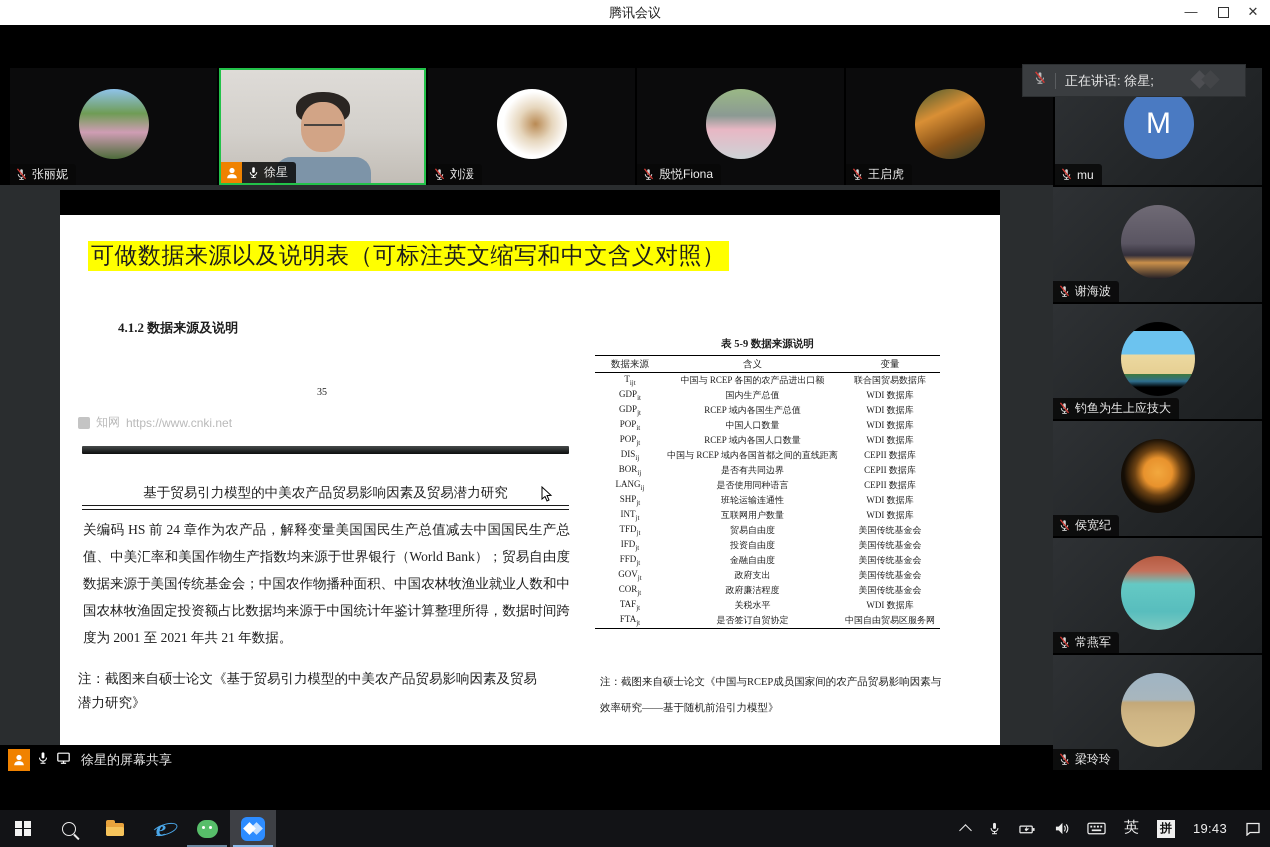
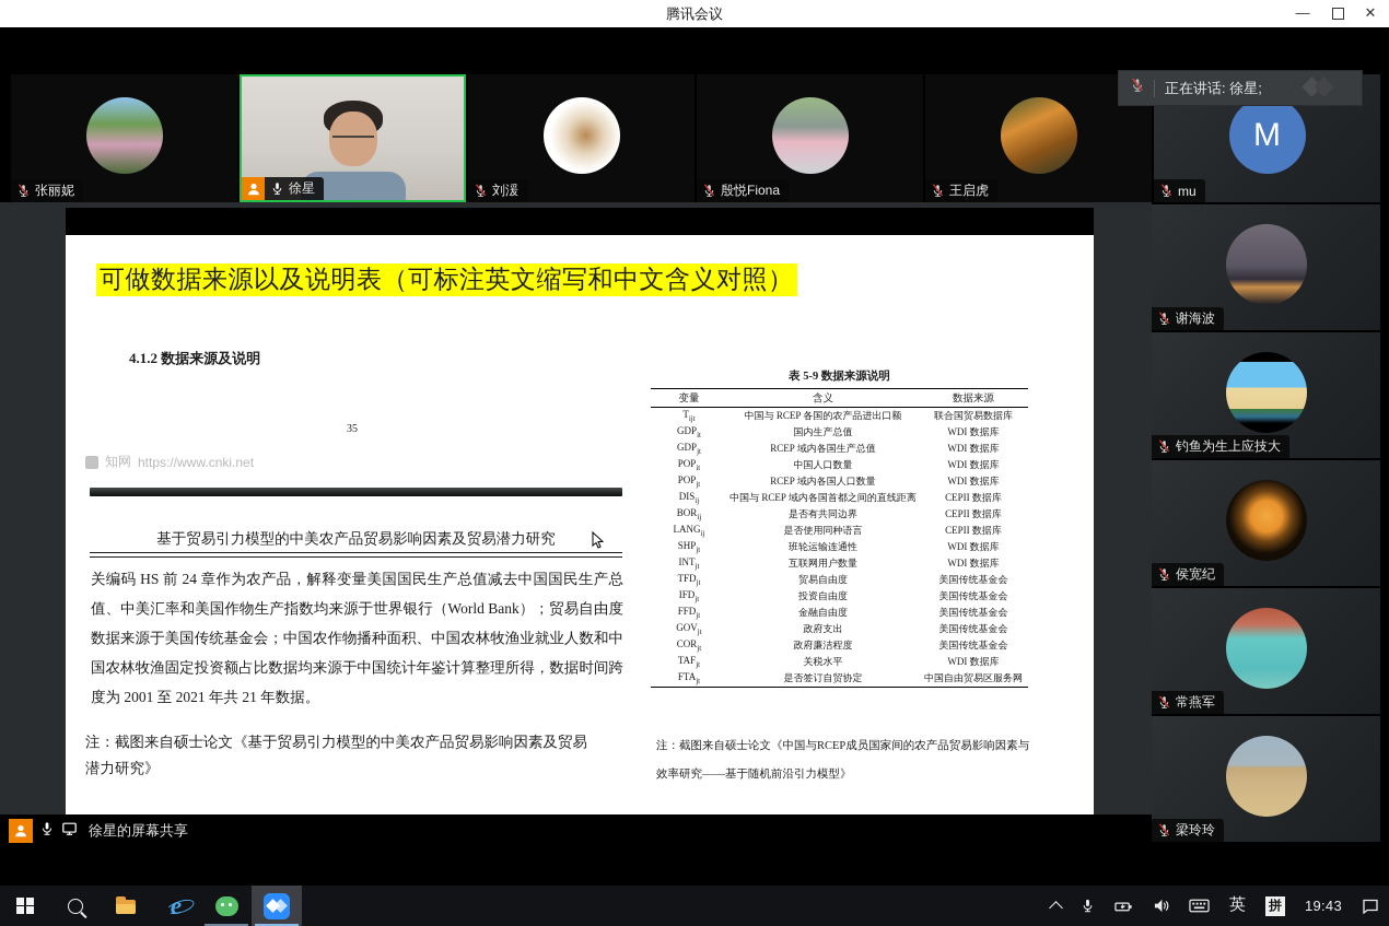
  腾讯会议
  —
  ✕
  张丽妮
  徐星
  刘湲
  殷悦Fiona
  王启虎
  M
  mu
  正在讲话: 徐星;
  可做数据来源以及说明表（可标注英文缩写和中文含义对照）
  4.1.2 数据来源及说明
  35
  知网
  https://www.cnki.net
  基于贸易引力模型的中美农产品贸易影响因素及贸易潜力研究
  关编码 HS 前 24 章作为农产品，解释变量美国国民生产总值减去中国国民生产总值、中美汇率和美国作物生产指数均来源于世界银行（World Bank）；贸易自由度数据来源于美国传统基金会；中国农作物播种面积、中国农林牧渔业就业人数和中国农林牧渔固定投资额占比数据均来源于中国统计年鉴计算整理所得，数据时间跨度为 2001 至 2021 年共 21 年数据。
  注：截图来自硕士论文《基于贸易引力模型的中美农产品贸易影响因素及贸易潜力研究》
  表 5-9 数据来源说明
- 数据来源
+ 变量
  含义
- 变量
+ 数据来源
  Tijt
  中国与 RCEP 各国的农产品进出口额
  联合国贸易数据库
  GDPit
  国内生产总值
  WDI 数据库
  GDPjt
  RCEP 域内各国生产总值
  WDI 数据库
  POPit
  中国人口数量
  WDI 数据库
  POPjt
  RCEP 域内各国人口数量
  WDI 数据库
  DISij
  中国与 RCEP 域内各国首都之间的直线距离
  CEPII 数据库
  BORij
  是否有共同边界
  CEPII 数据库
  LANGij
  是否使用同种语言
  CEPII 数据库
  SHPjt
  班轮运输连通性
  WDI 数据库
  INTjt
  互联网用户数量
  WDI 数据库
  TFDjt
  贸易自由度
  美国传统基金会
  IFDjt
  投资自由度
  美国传统基金会
  FFDjt
  金融自由度
  美国传统基金会
  GOVjt
  政府支出
  美国传统基金会
  CORjt
  政府廉洁程度
  美国传统基金会
  TAFjt
  关税水平
  WDI 数据库
  FTAjt
  是否签订自贸协定
  中国自由贸易区服务网
  注：截图来自硕士论文《中国与RCEP成员国家间的农产品贸易影响因素与效率研究——基于随机前沿引力模型》
  谢海波
  钓鱼为生上应技大
  侯宽纪
  常燕军
  梁玲玲
  徐星的屏幕共享
  e
  英
  拼
  19:43
